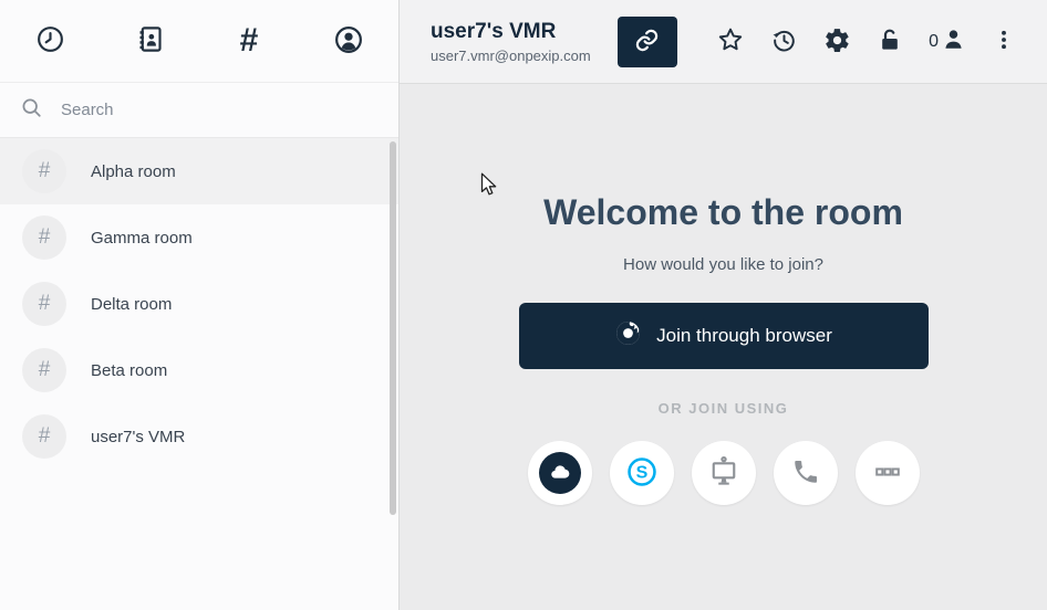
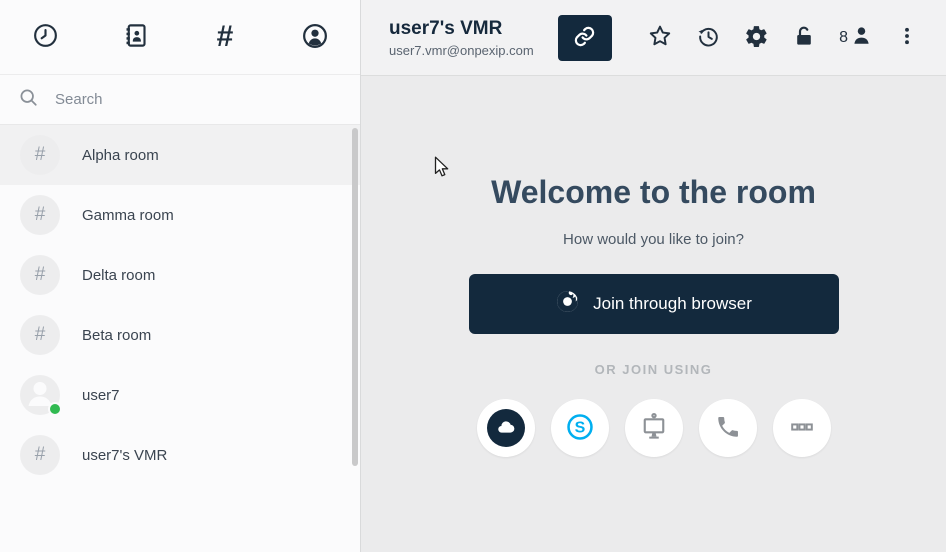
  #
  Search
  #
  Alpha room
  #
  Gamma room
  #
  Delta room
  #
  Beta room
+ user7
  #
  user7's VMR
  user7's VMR
  user7.vmr@onpexip.com
- 0
+ 8
  Welcome to the room
  How would you like to join?
  Join through browser
  OR JOIN USING
  S
